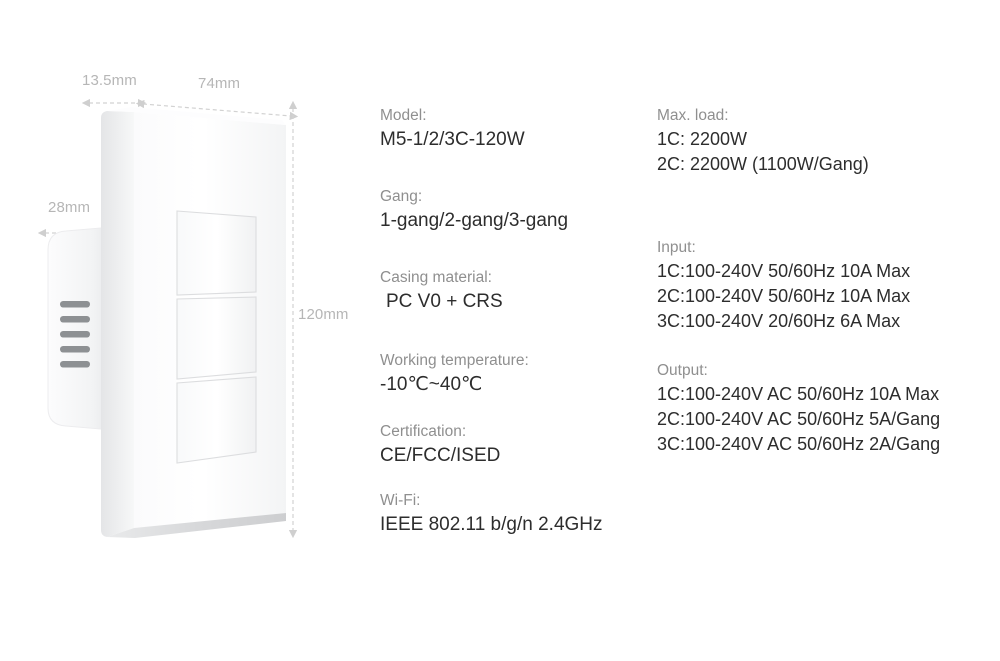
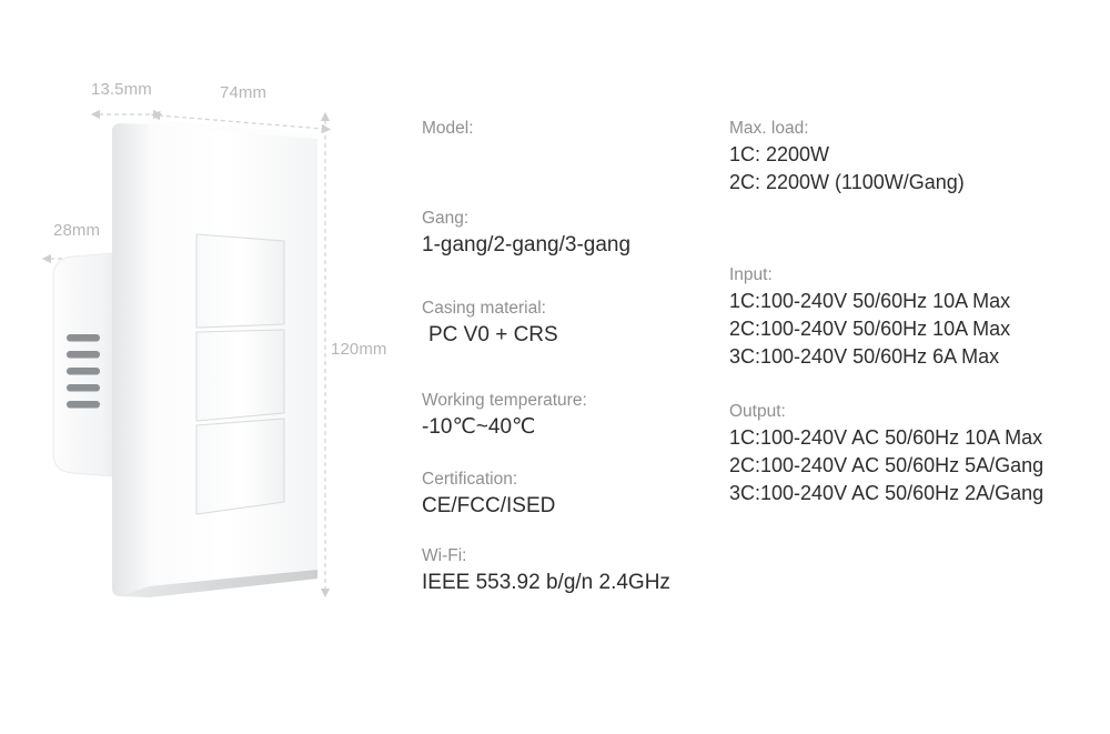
  13.5mm
  74mm
  28mm
  120mm
  Model:
- M5-1/2/3C-120W
  Gang:
  1-gang/2-gang/3-gang
  Casing material:
  PC V0 + CRS
  Working temperature:
  -10℃~40℃
  Certification:
  CE/FCC/ISED
  Wi-Fi:
- IEEE 802.11 b/g/n 2.4GHz
+ IEEE 553.92 b/g/n 2.4GHz
  Max. load:
  1C: 2200W
  2C: 2200W (1100W/Gang)
  Input:
  1C:100-240V 50/60Hz 10A Max
  2C:100-240V 50/60Hz 10A Max
- 3C:100-240V 20/60Hz 6A Max
+ 3C:100-240V 50/60Hz 6A Max
  Output:
  1C:100-240V AC 50/60Hz 10A Max
  2C:100-240V AC 50/60Hz 5A/Gang
  3C:100-240V AC 50/60Hz 2A/Gang
